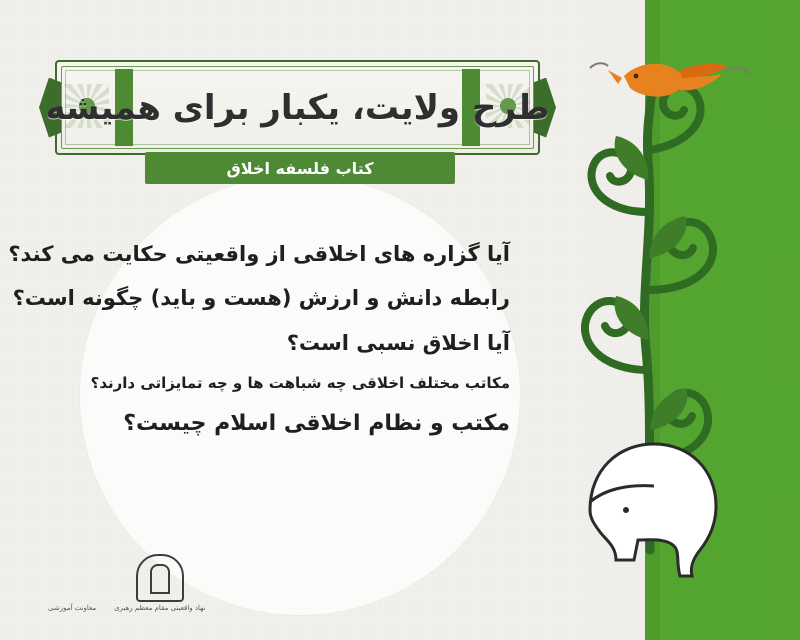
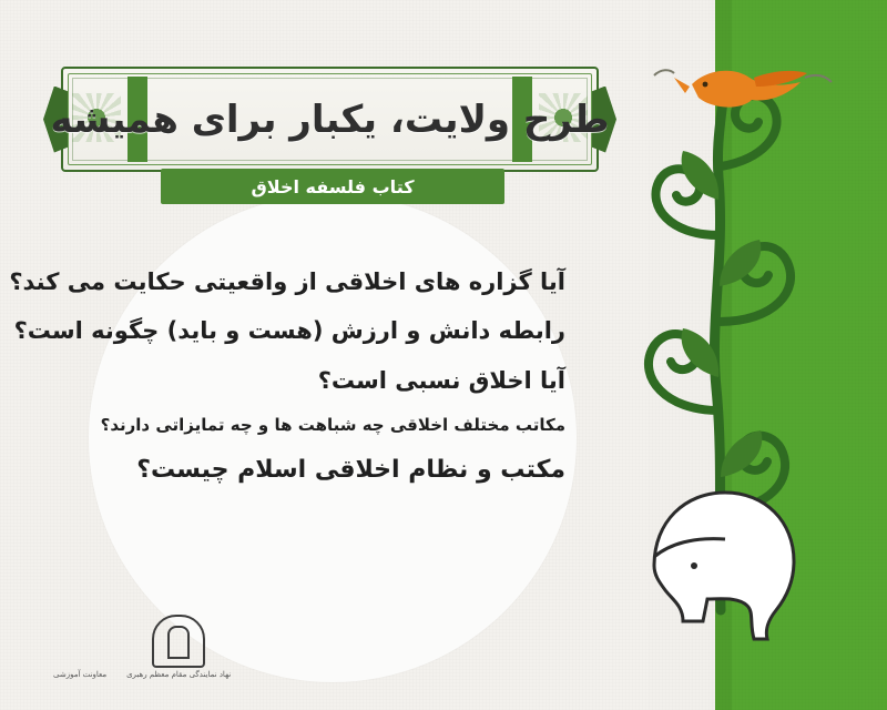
  طرح ولایت، یکبار برای همیشه
  کتاب فلسفه اخلاق
  آیا گزاره های اخلاقی از واقعیتی حکایت می کند؟
  رابطه دانش و ارزش (هست و باید) چگونه است؟
  آیا اخلاق نسبی است؟
  مکاتب مختلف اخلاقی چه شباهت ها و چه تمایزاتی دارند؟
  مکتب و نظام اخلاقی اسلام چیست؟
- نهاد واقعیتی مقام معظم رهبری
+ نهاد نمایندگی مقام معظم رهبری
  معاونت آموزشی
